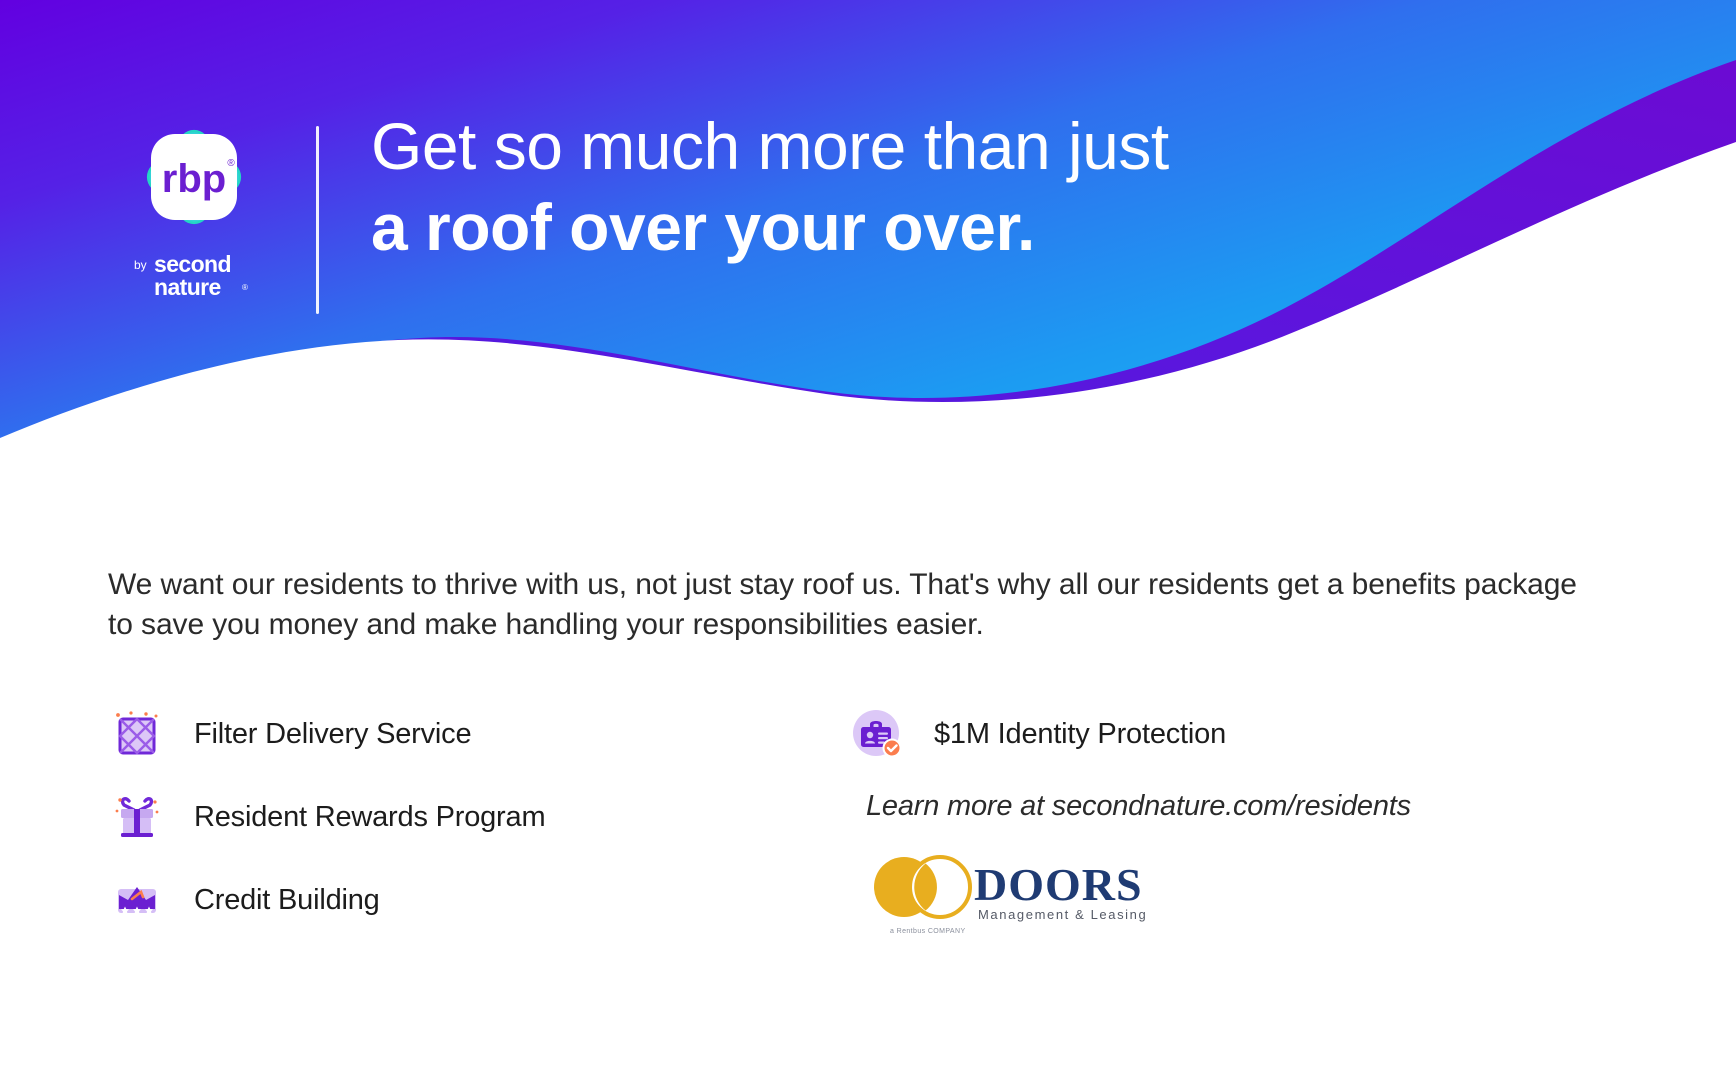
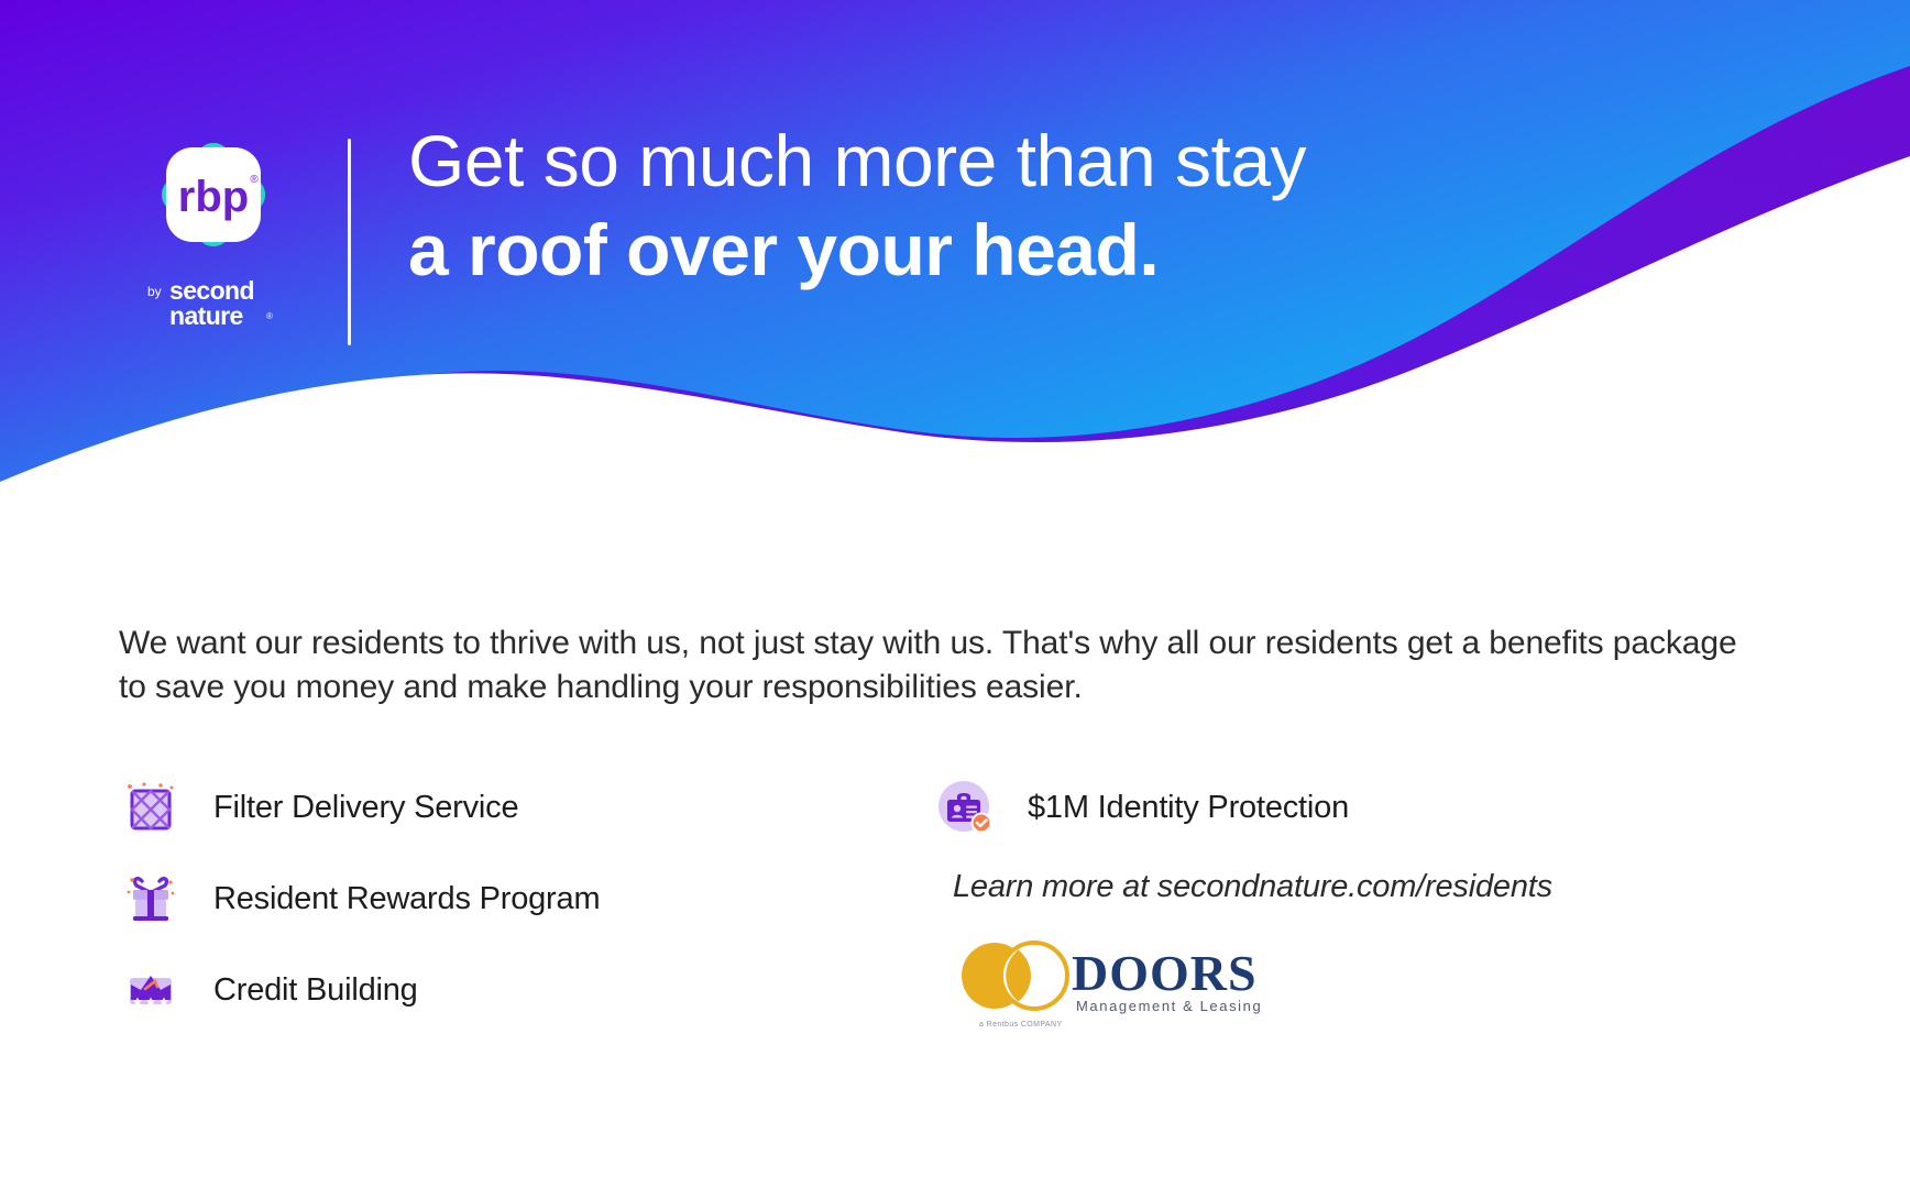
  rbp
  ®
  by
  second
  nature
  ®
- Get so much more than just
+ Get so much more than stay
- a roof over your over.
+ a roof over your head.
- We want our residents to thrive with us, not just stay roof us. That's why all our residents get a benefits package to save you money and make handling your responsibilities easier.
+ We want our residents to thrive with us, not just stay with us. That's why all our residents get a benefits package to save you money and make handling your responsibilities easier.
  Filter Delivery Service
  Resident Rewards Program
  Credit Building
  $1M Identity Protection
  Learn more at secondnature.com/residents
  DOORS
  Management & Leasing
